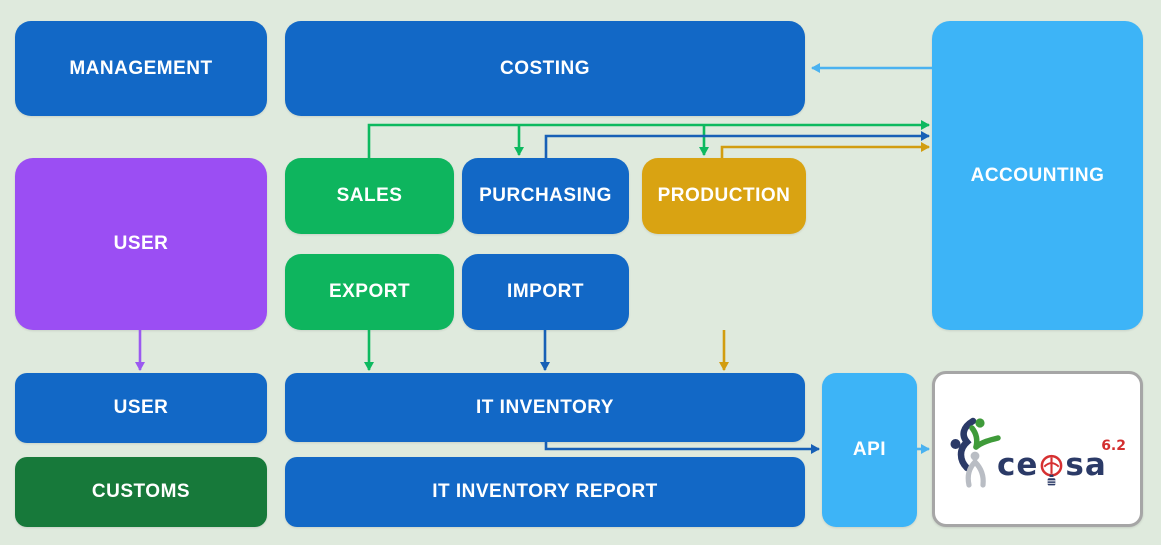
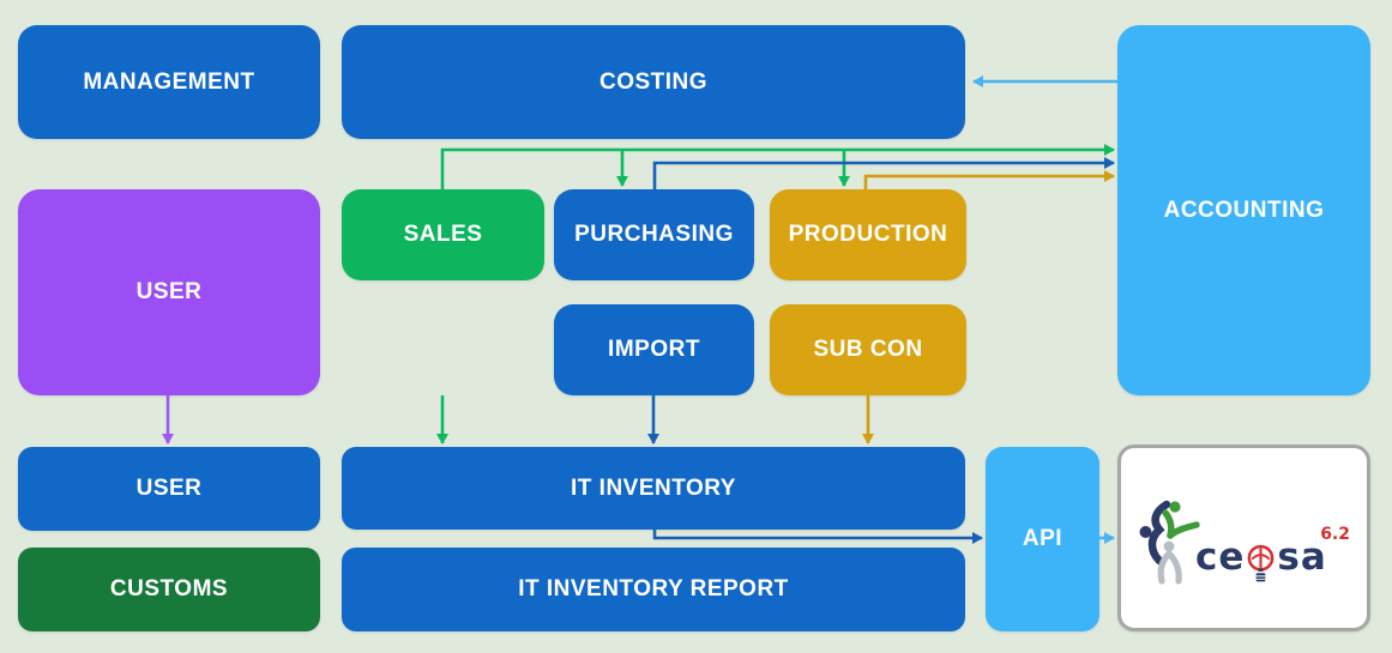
  MANAGEMENT
  COSTING
  ACCOUNTING
  USER
  SALES
  PURCHASING
  PRODUCTION
- EXPORT
  IMPORT
+ SUB CON
  USER
  IT INVENTORY
  API
  CUSTOMS
  IT INVENTORY REPORT
  ce
  sa
  6.2
